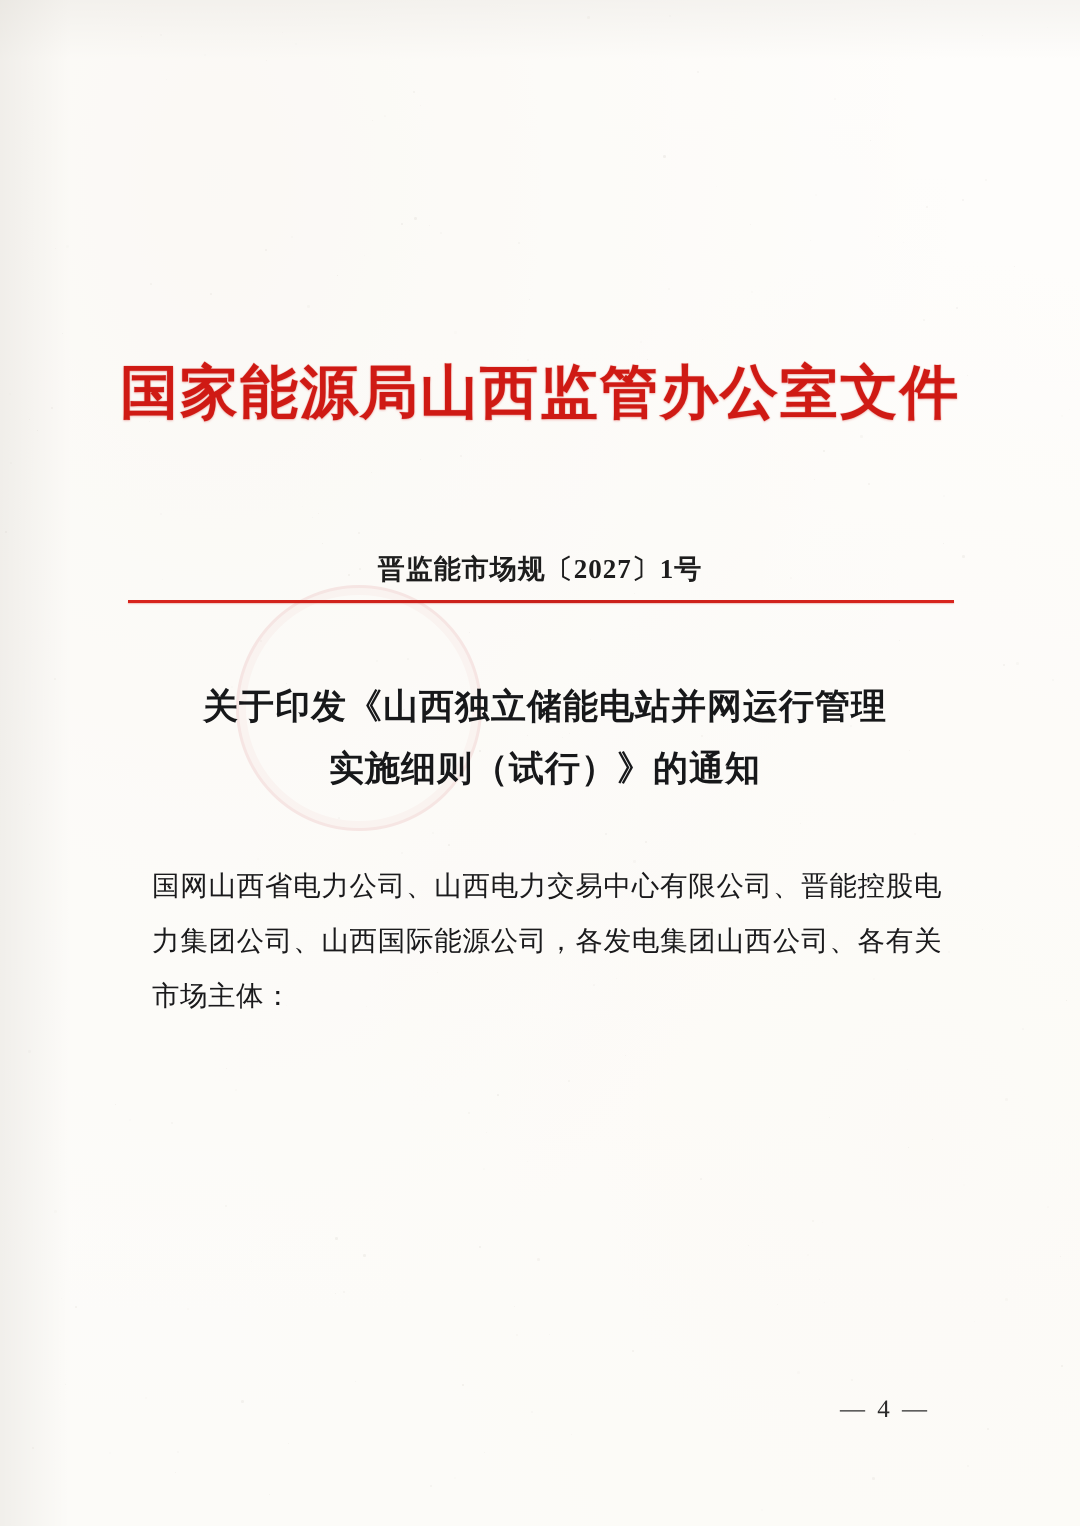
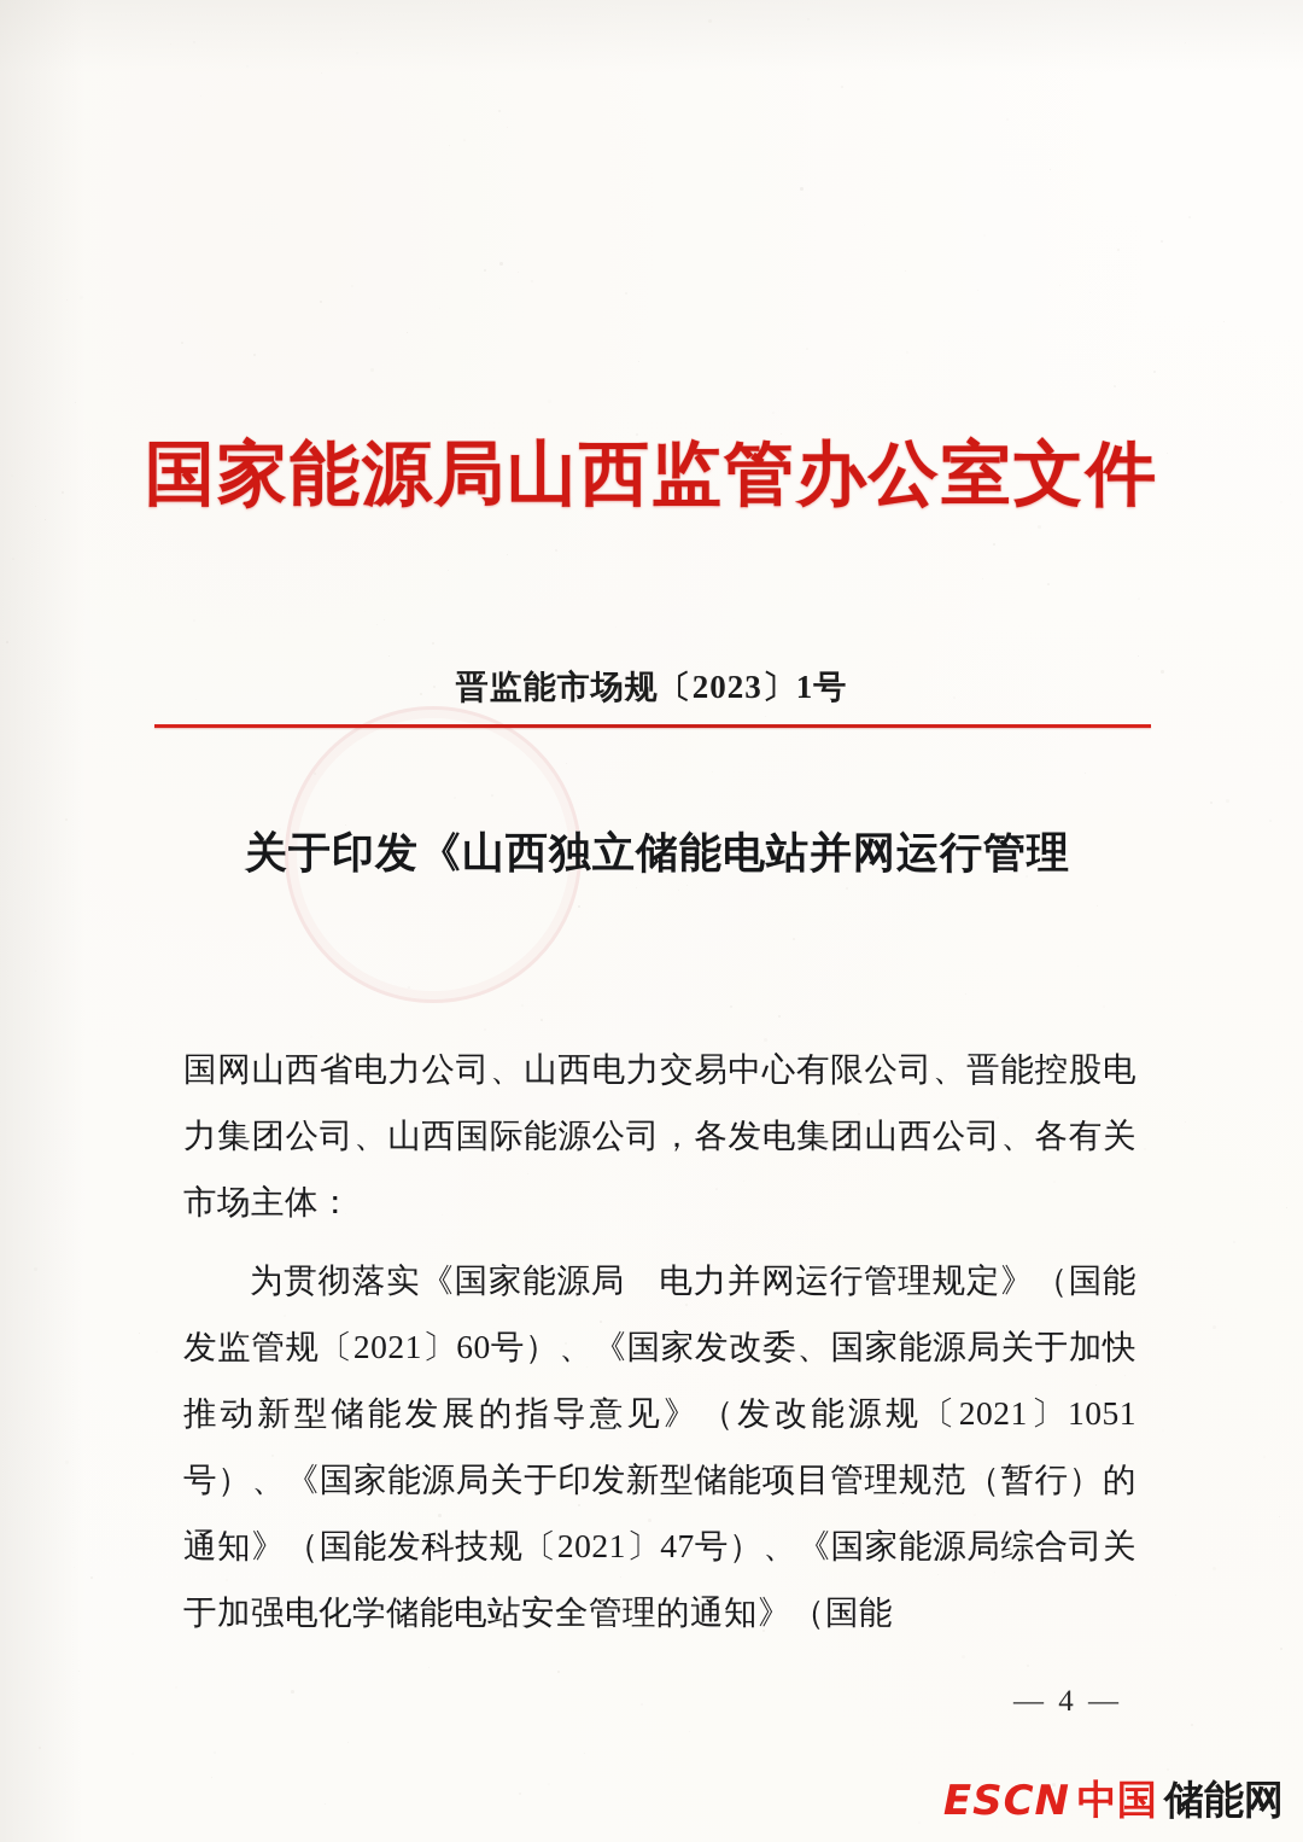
  国家能源局山西监管办公室文件
- 晋监能市场规〔2027〕1号
+ 晋监能市场规〔2023〕1号
  关于印发《山西独立储能电站并网运行管理
- 实施细则（试行）》的通知
  国网山西省电力公司、山西电力交易中心有限公司、晋能控股电力集团公司、山西国际能源公司，各发电集团山西公司、各有关市场主体：
+ 为贯彻落实《国家能源局 电力并网运行管理规定》（国能发监管规〔2021〕60号）、《国家发改委、国家能源局关于加快推动新型储能发展的指导意见》（发改能源规〔2021〕1051号）、《国家能源局关于印发新型储能项目管理规范（暂行）的通知》（国能发科技规〔2021〕47号）、《国家能源局综合司关于加强电化学储能电站安全管理的通知》（国能
  — 4 —
+ ESCN
+ 中国
+ 储能网
